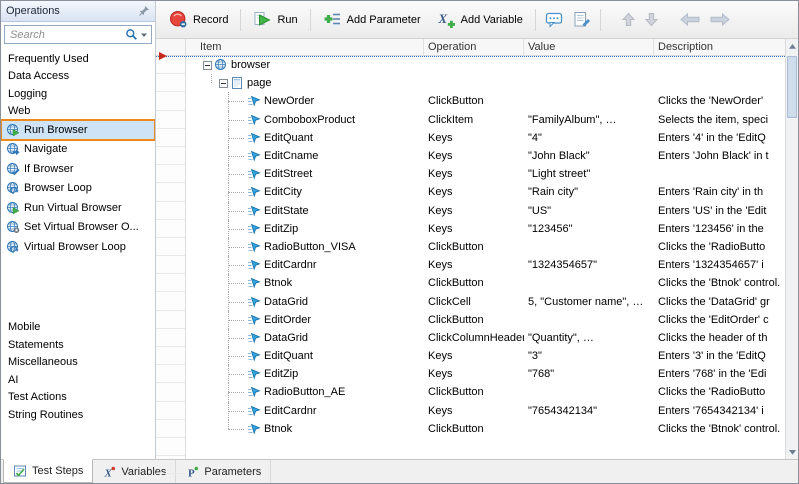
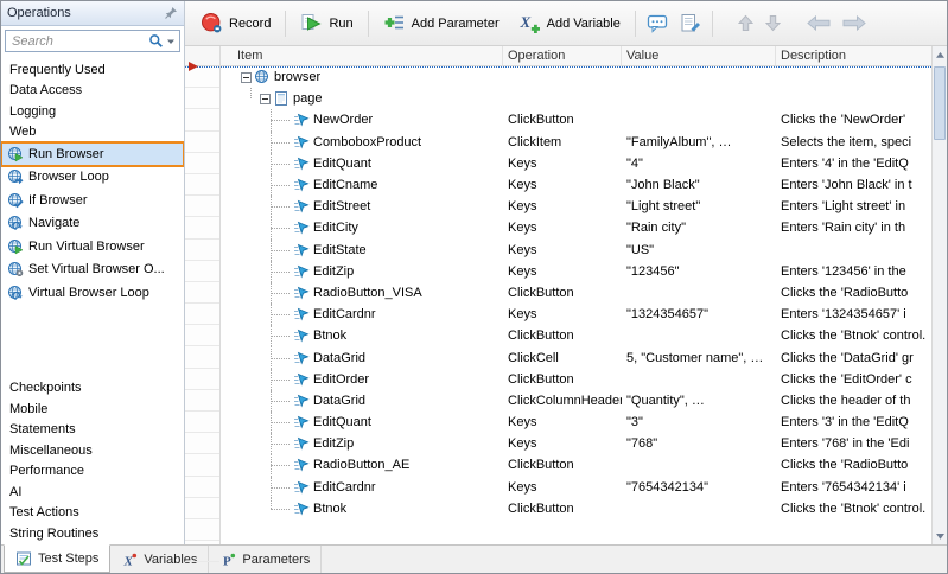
  Operations
  Search
  Frequently Used
  Data Access
  Logging
  Web
  Run Browser
- Navigate
+ Browser Loop
  If Browser
- Browser Loop
+ Navigate
  Run Virtual Browser
  Set Virtual Browser O...
  Virtual Browser Loop
+ Checkpoints
  Mobile
  Statements
  Miscellaneous
+ Performance
  AI
  Test Actions
  String Routines
  Record
  Run
  Add Parameter
  X
  Add Variable
  Item
  Operation
  Value
  Description
  browser
  page
  NewOrder
  ClickButton
  Clicks the 'NewOrder'
  ComboboxProduct
  ClickItem
  "FamilyAlbum", …
  Selects the item, speci
  EditQuant
  Keys
  "4"
  Enters '4' in the 'EditQ
  EditCname
  Keys
  "John Black"
  Enters 'John Black' in t
  EditStreet
  Keys
  "Light street"
+ Enters 'Light street' in
  EditCity
  Keys
  "Rain city"
  Enters 'Rain city' in th
  EditState
  Keys
  "US"
- Enters 'US' in the 'Edit
  EditZip
  Keys
  "123456"
  Enters '123456' in the
  RadioButton_VISA
  ClickButton
  Clicks the 'RadioButto
  EditCardnr
  Keys
  "1324354657"
  Enters '1324354657' i
  Btnok
  ClickButton
  Clicks the 'Btnok' control.
  DataGrid
  ClickCell
  5, "Customer name", …
  Clicks the 'DataGrid' gr
  EditOrder
  ClickButton
  Clicks the 'EditOrder' c
  DataGrid
  ClickColumnHeader
  "Quantity", …
  Clicks the header of th
  EditQuant
  Keys
  "3"
  Enters '3' in the 'EditQ
  EditZip
  Keys
  "768"
  Enters '768' in the 'Edi
  RadioButton_AE
  ClickButton
  Clicks the 'RadioButto
  EditCardnr
  Keys
  "7654342134"
  Enters '7654342134' i
  Btnok
  ClickButton
  Clicks the 'Btnok' control.
  Test Steps
  X
  Variables
  P
  Parameters
